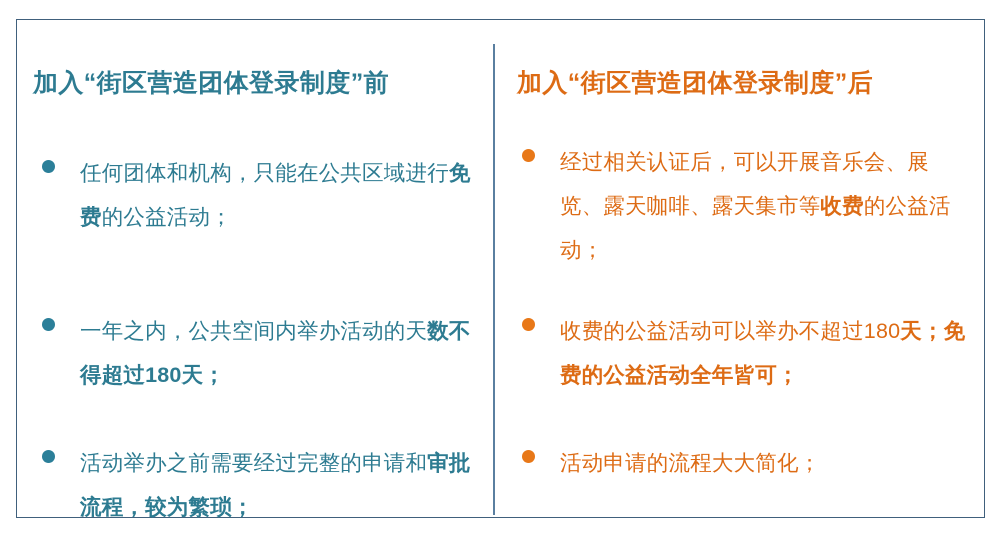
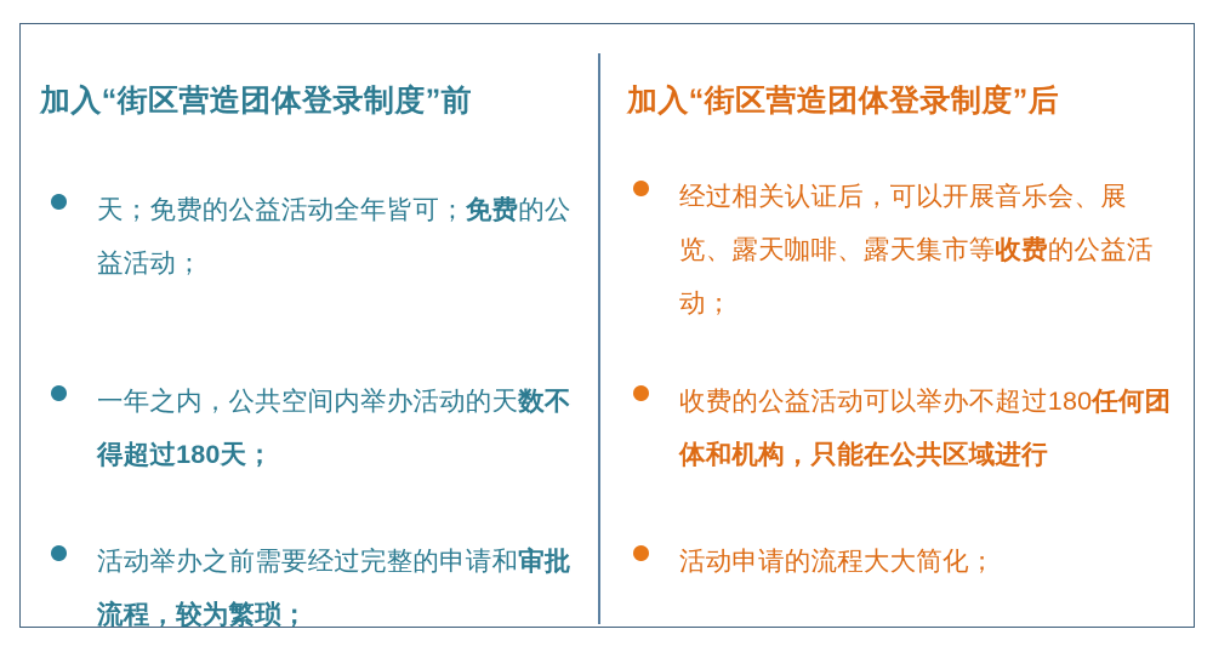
  加入“街区营造团体登录制度”前
- 任何团体和机构，只能在公共区域进行免费的公益活动；
+ 天；免费的公益活动全年皆可；免费的公益活动；
  一年之内，公共空间内举办活动的天数不得超过180天；
  活动举办之前需要经过完整的申请和审批流程，较为繁琐；
  加入“街区营造团体登录制度”后
  经过相关认证后，可以开展音乐会、展览、露天咖啡、露天集市等收费的公益活动；
- 收费的公益活动可以举办不超过180天；免费的公益活动全年皆可；
+ 收费的公益活动可以举办不超过180任何团体和机构，只能在公共区域进行
  活动申请的流程大大简化；
